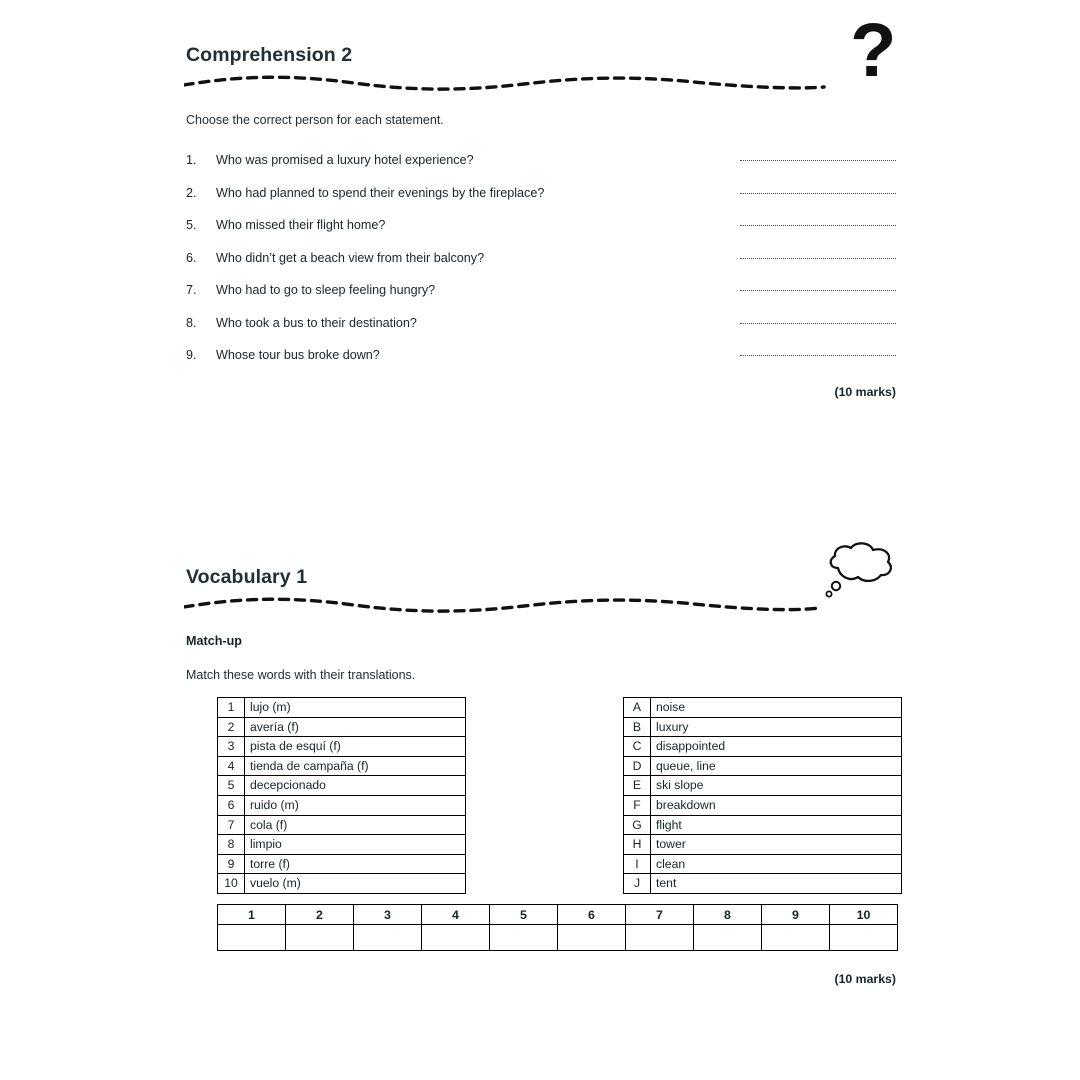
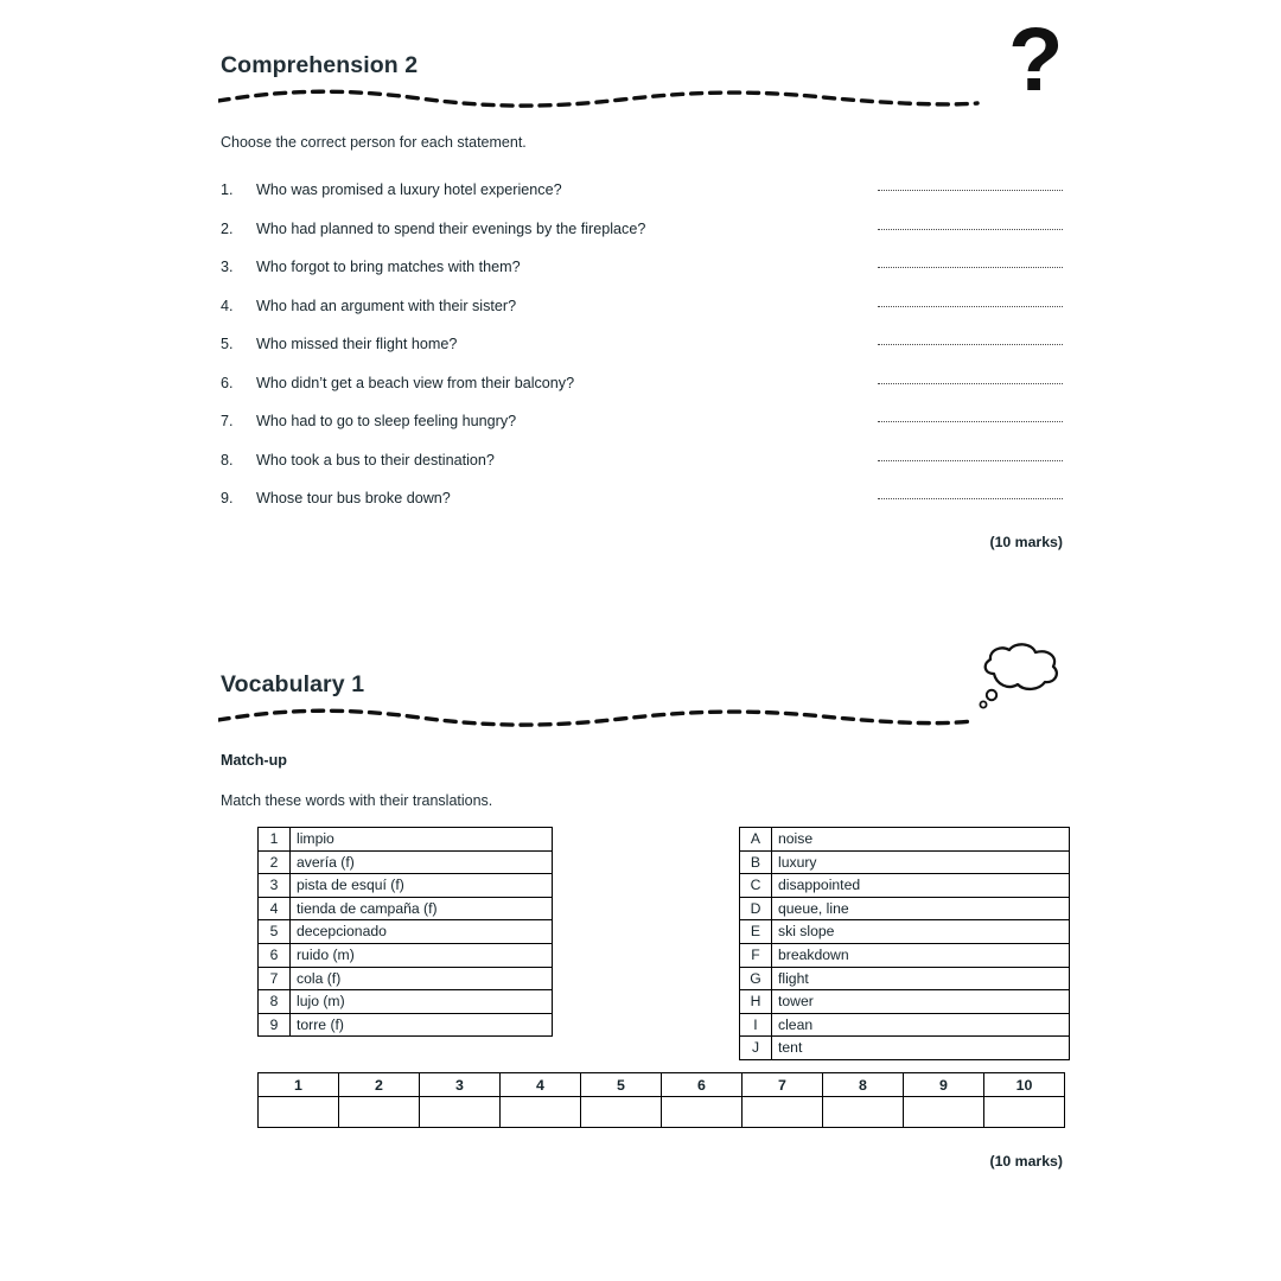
  Comprehension 2
  ?
  Choose the correct person for each statement.
  1.
  Who was promised a luxury hotel experience?
  2.
  Who had planned to spend their evenings by the fireplace?
+ 3.
+ Who forgot to bring matches with them?
+ 4.
+ Who had an argument with their sister?
  5.
  Who missed their flight home?
  6.
  Who didn’t get a beach view from their balcony?
  7.
  Who had to go to sleep feeling hungry?
  8.
  Who took a bus to their destination?
  9.
  Whose tour bus broke down?
  (10 marks)
  Vocabulary 1
  Match-up
  Match these words with their translations.
- 1	lujo (m)
+ 1	limpio
  2	avería (f)
  3	pista de esquí (f)
  4	tienda de campaña (f)
  5	decepcionado
  6	ruido (m)
  7	cola (f)
- 8	limpio
+ 8	lujo (m)
  9	torre (f)
- 10	vuelo (m)
  A	noise
  B	luxury
  C	disappointed
  D	queue, line
  E	ski slope
  F	breakdown
  G	flight
  H	tower
  I	clean
  J	tent
  1	2	3	4	5	6	7	8	9	10
  (10 marks)
